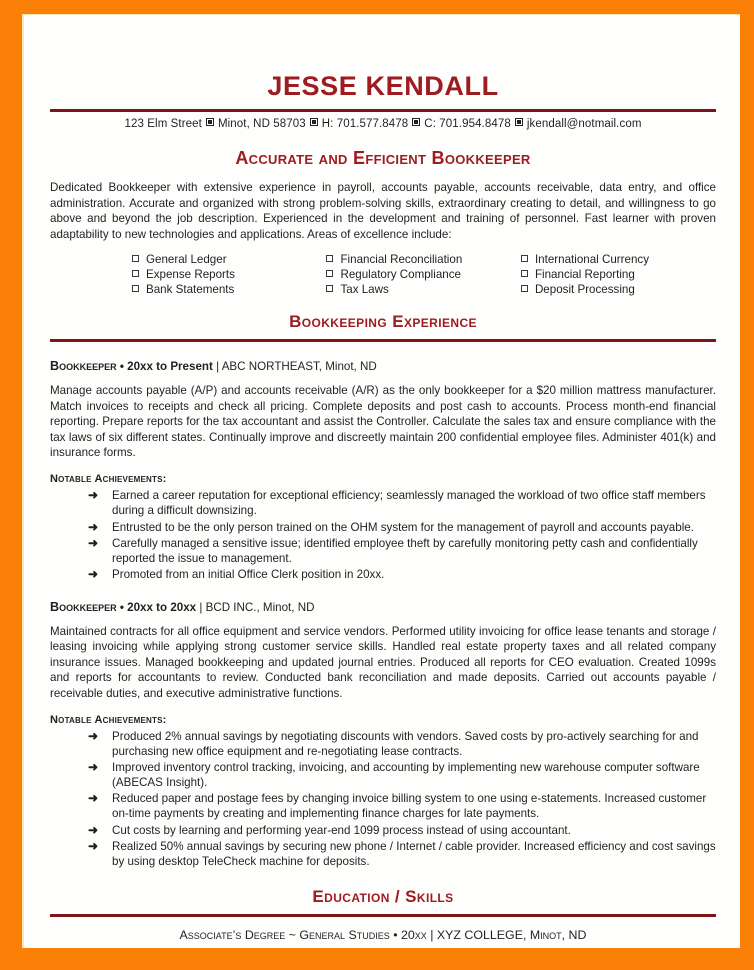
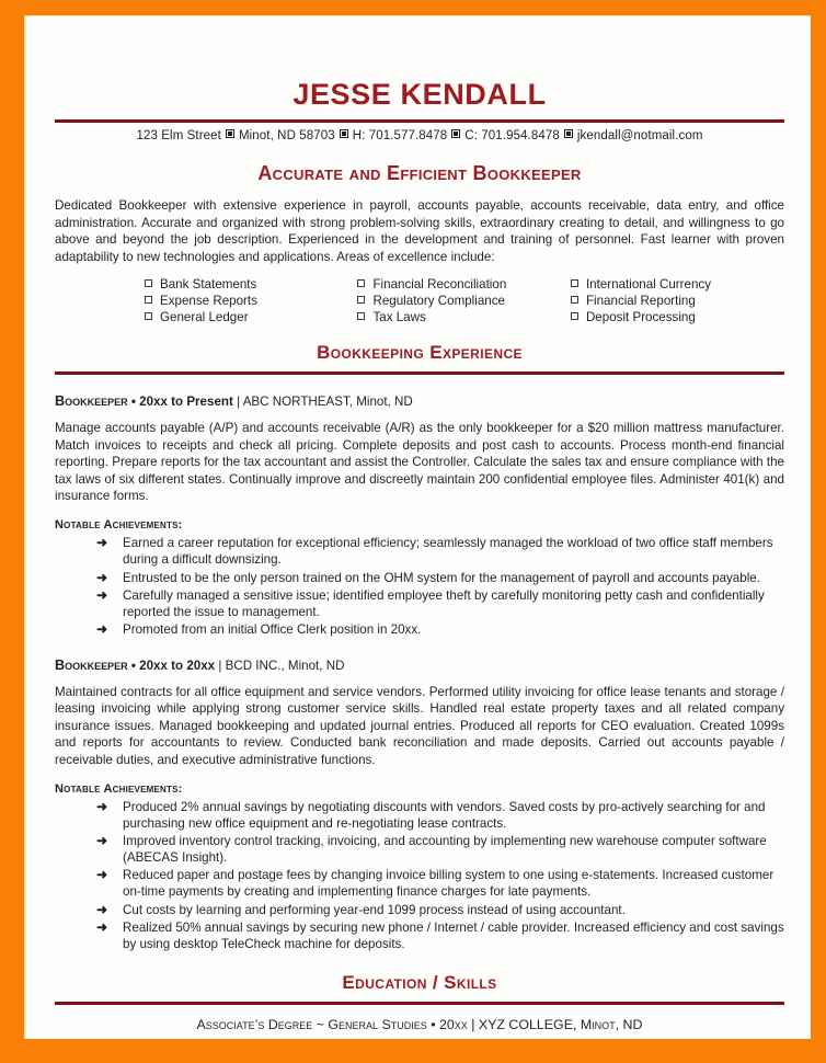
  JESSE KENDALL
  123 Elm Street Minot, ND 58703 H: 701.577.8478 C: 701.954.8478 jkendall@notmail.com
  Accurate and Efficient Bookkeeper
  Dedicated Bookkeeper with extensive experience in payroll, accounts payable, accounts receivable, data entry, and office administration. Accurate and organized with strong problem-solving skills, extraordinary creating to detail, and willingness to go above and beyond the job description. Experienced in the development and training of personnel. Fast learner with proven adaptability to new technologies and applications. Areas of excellence include:
- General Ledger
+ Bank Statements
  Expense Reports
- Bank Statements
+ General Ledger
  Financial Reconciliation
  Regulatory Compliance
  Tax Laws
  International Currency
  Financial Reporting
  Deposit Processing
  Bookkeeping Experience
  Bookkeeper • 20xx to Present | ABC NORTHEAST, Minot, ND
  Manage accounts payable (A/P) and accounts receivable (A/R) as the only bookkeeper for a $20 million mattress manufacturer. Match invoices to receipts and check all pricing. Complete deposits and post cash to accounts. Process month-end financial reporting. Prepare reports for the tax accountant and assist the Controller. Calculate the sales tax and ensure compliance with the tax laws of six different states. Continually improve and discreetly maintain 200 confidential employee files. Administer 401(k) and insurance forms.
  Notable Achievements:
  ➜
  Earned a career reputation for exceptional efficiency; seamlessly managed the workload of two office staff members during a difficult downsizing.
  ➜
  Entrusted to be the only person trained on the OHM system for the management of payroll and accounts payable.
  ➜
  Carefully managed a sensitive issue; identified employee theft by carefully monitoring petty cash and confidentially reported the issue to management.
  ➜
  Promoted from an initial Office Clerk position in 20xx.
  Bookkeeper • 20xx to 20xx | BCD INC., Minot, ND
  Maintained contracts for all office equipment and service vendors. Performed utility invoicing for office lease tenants and storage / leasing invoicing while applying strong customer service skills. Handled real estate property taxes and all related company insurance issues. Managed bookkeeping and updated journal entries. Produced all reports for CEO evaluation. Created 1099s and reports for accountants to review. Conducted bank reconciliation and made deposits. Carried out accounts payable / receivable duties, and executive administrative functions.
  Notable Achievements:
  ➜
  Produced 2% annual savings by negotiating discounts with vendors. Saved costs by pro-actively searching for and purchasing new office equipment and re-negotiating lease contracts.
  ➜
  Improved inventory control tracking, invoicing, and accounting by implementing new warehouse computer software (ABECAS Insight).
  ➜
  Reduced paper and postage fees by changing invoice billing system to one using e-statements. Increased customer on-time payments by creating and implementing finance charges for late payments.
  ➜
  Cut costs by learning and performing year-end 1099 process instead of using accountant.
  ➜
  Realized 50% annual savings by securing new phone / Internet / cable provider. Increased efficiency and cost savings by using desktop TeleCheck machine for deposits.
  Education / Skills
  Associate’s Degree ~ General Studies • 20xx | XYZ COLLEGE, Minot, ND
